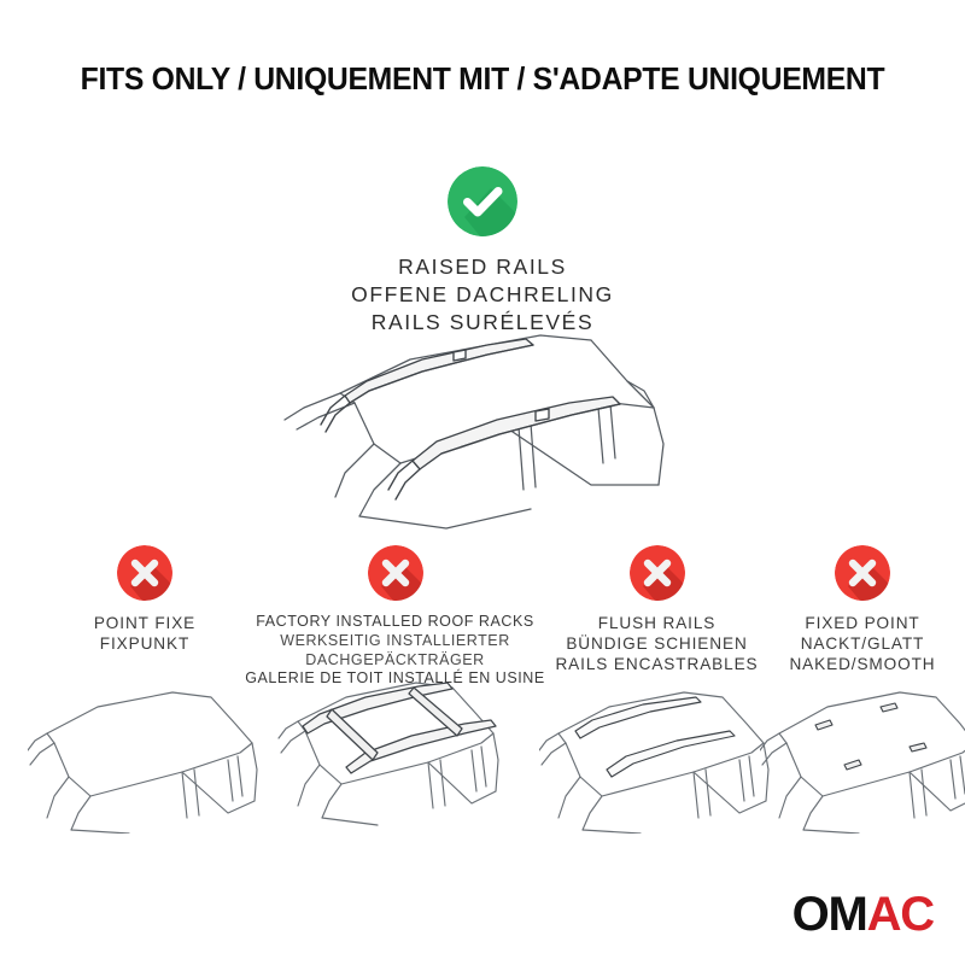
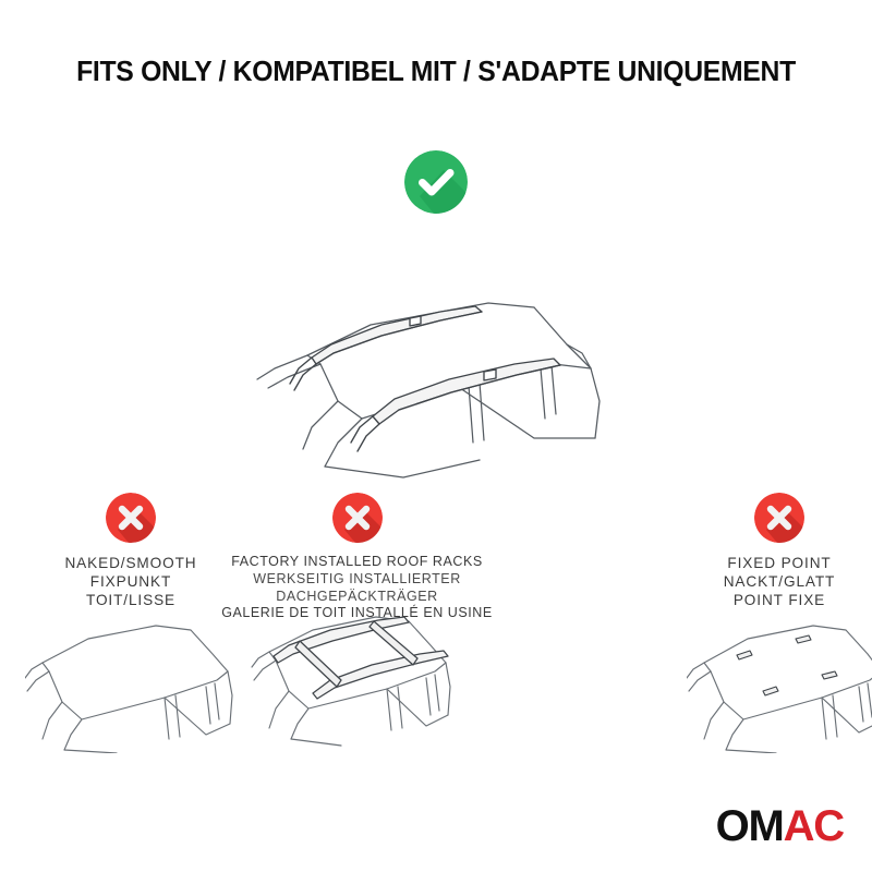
- FITS ONLY / UNIQUEMENT MIT / S'ADAPTE UNIQUEMENT
+ FITS ONLY / KOMPATIBEL MIT / S'ADAPTE UNIQUEMENT
- RAISED RAILS
- OFFENE DACHRELING
- RAILS SURÉLEVÉS
- POINT FIXE
+ NAKED/SMOOTH
  FIXPUNKT
+ TOIT/LISSE
  FACTORY INSTALLED ROOF RACKS
  WERKSEITIG INSTALLIERTER
  DACHGEPÄCKTRÄGER
  GALERIE DE TOIT INSTALLÉ EN USINE
- FLUSH RAILS
- BÜNDIGE SCHIENEN
- RAILS ENCASTRABLES
  FIXED POINT
  NACKT/GLATT
- NAKED/SMOOTH
+ POINT FIXE
  OM
  AC
